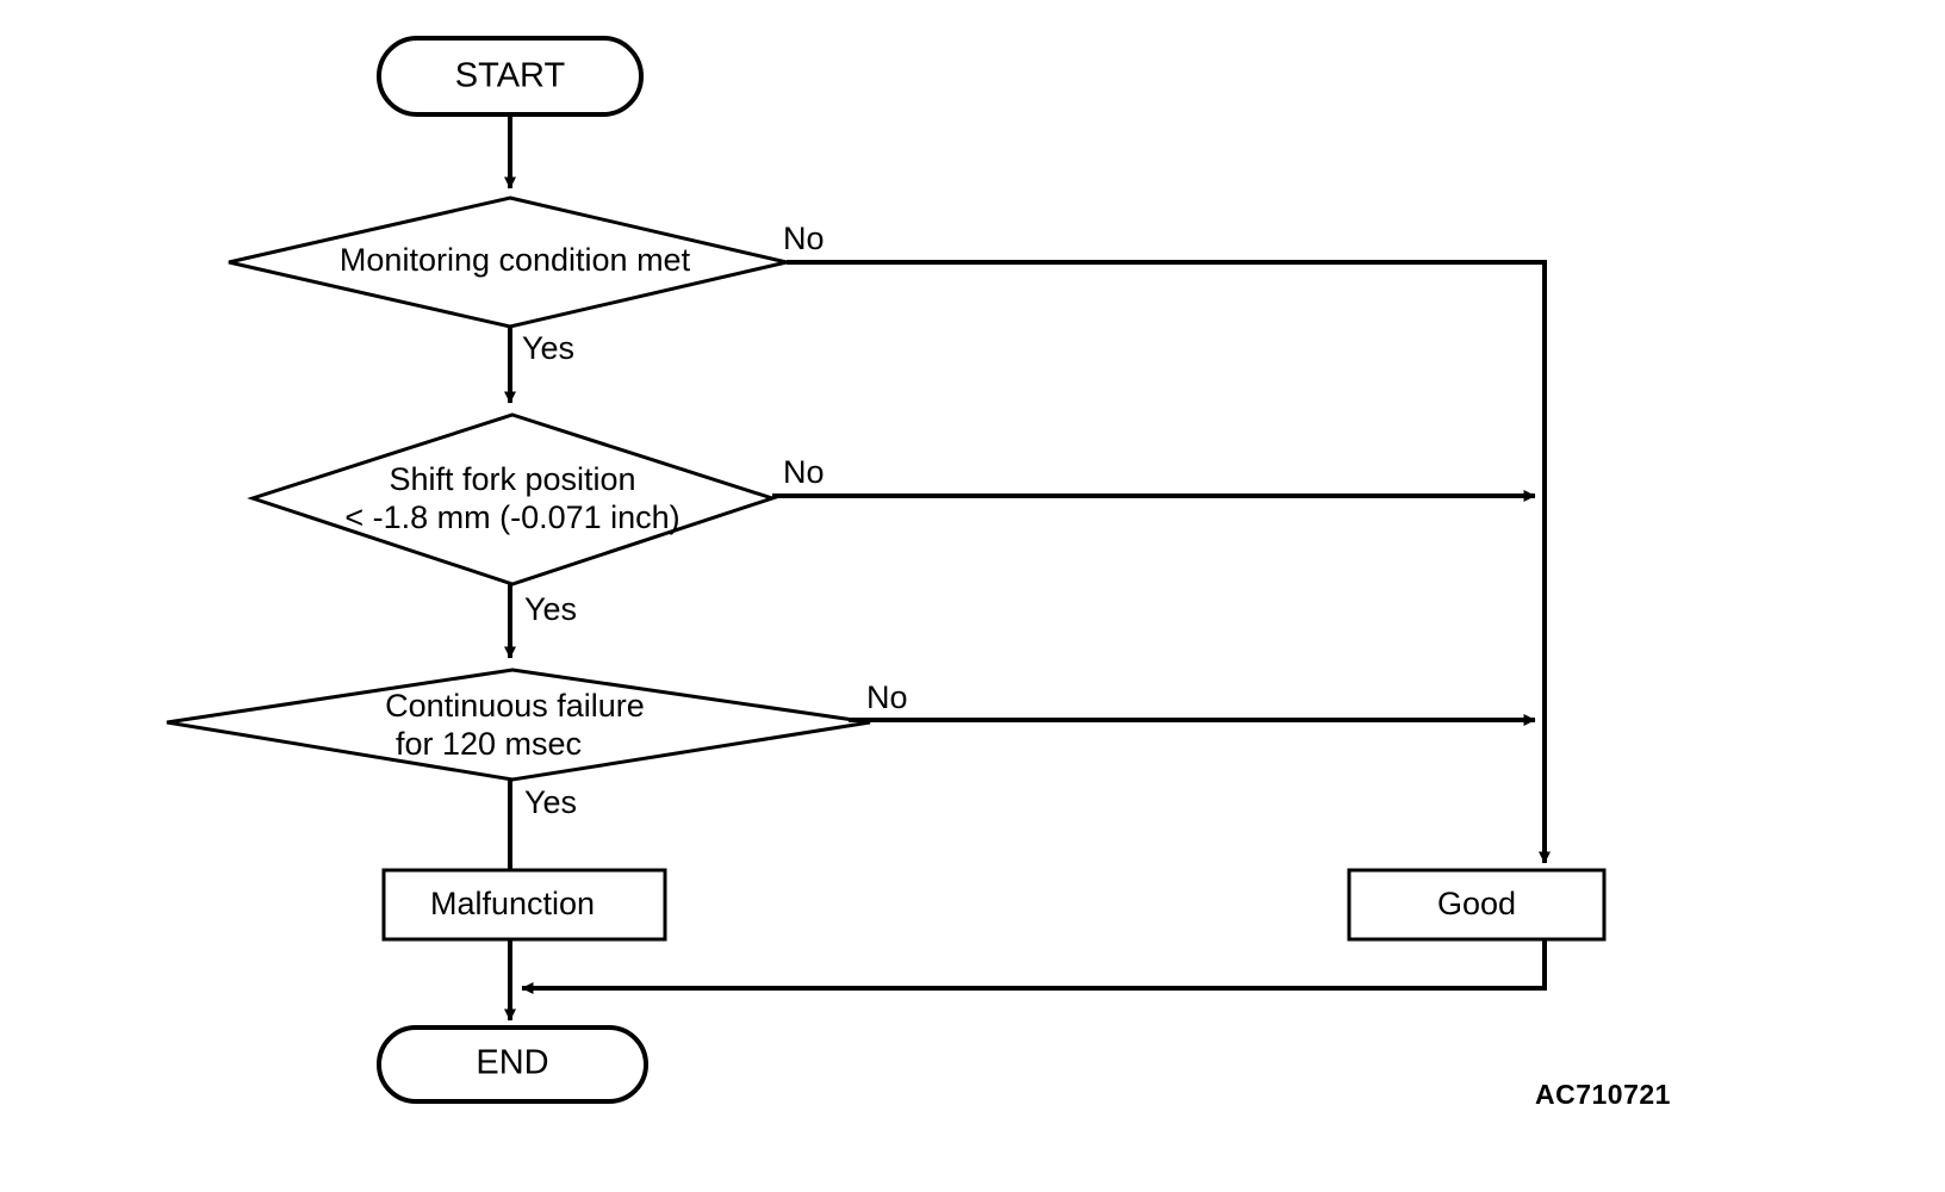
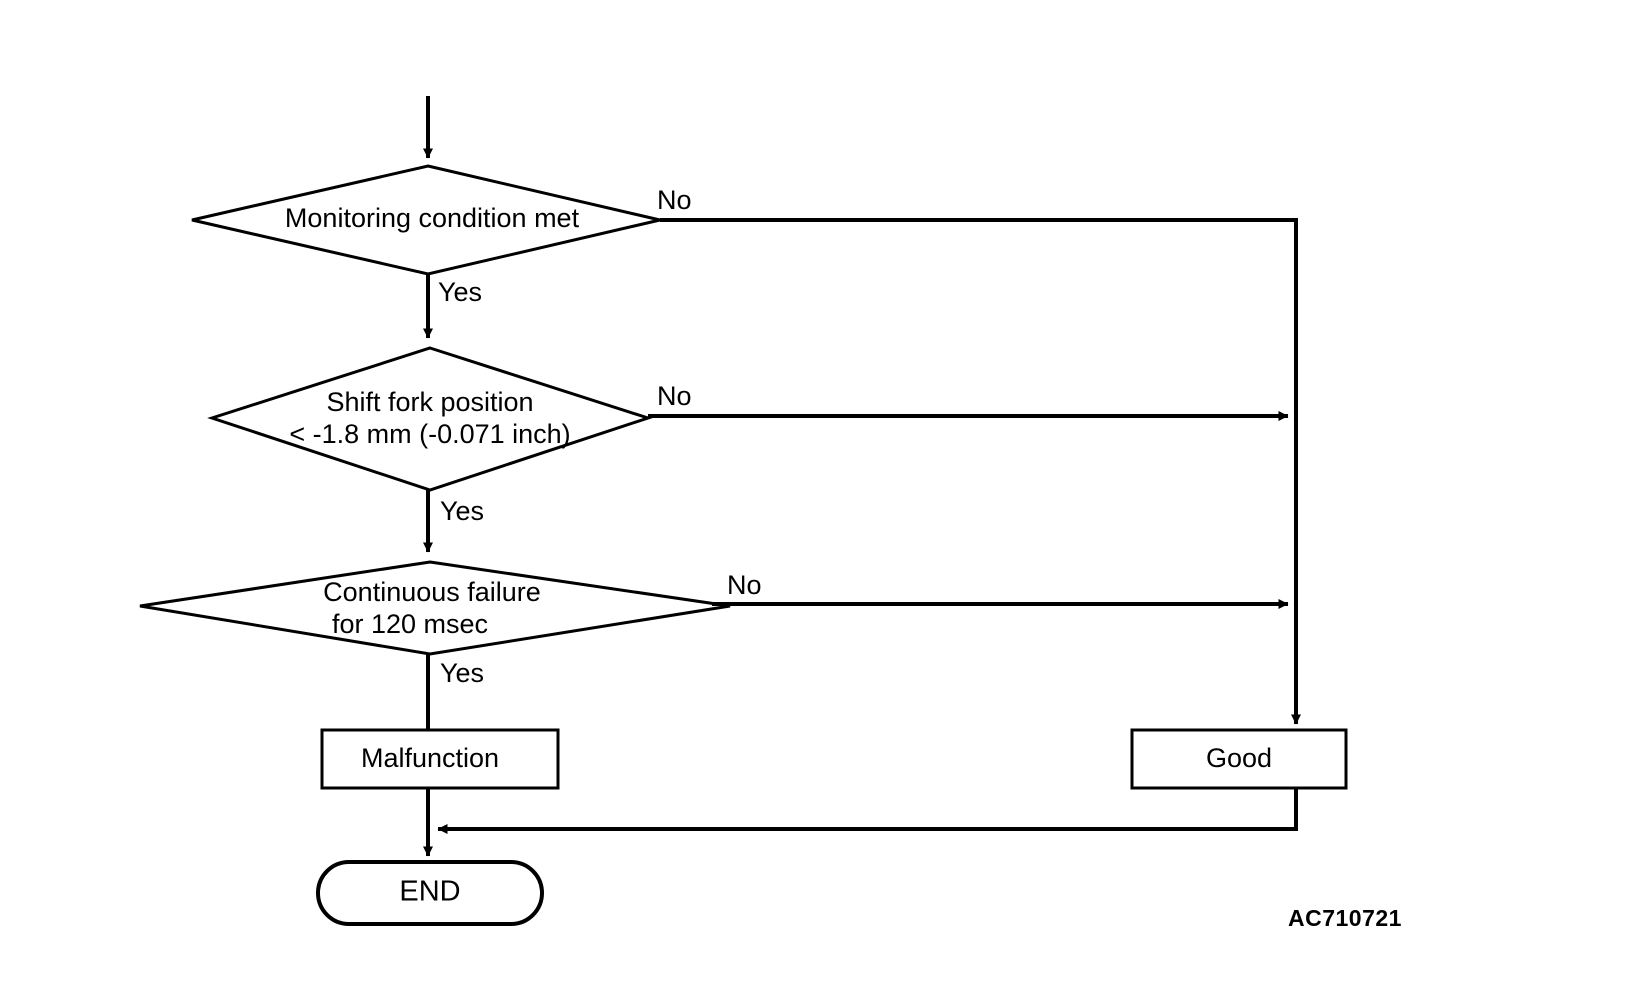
- START
  Monitoring condition met
  No
  Yes
  Shift fork position
  < -1.8 mm (-0.071 inch)
  No
  Yes
  Continuous failure
  for 120 msec
  No
  Yes
  Malfunction
  Good
  END
  AC710721
